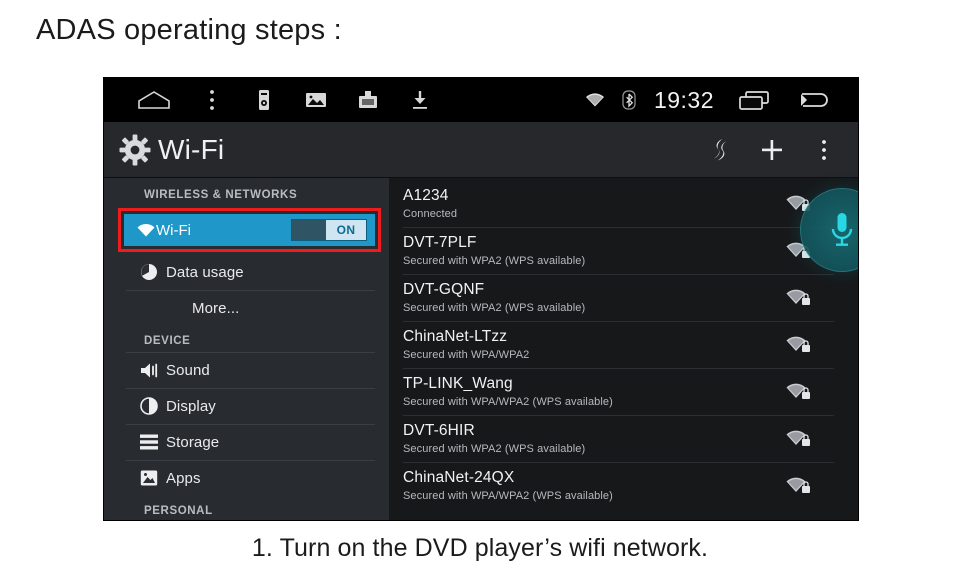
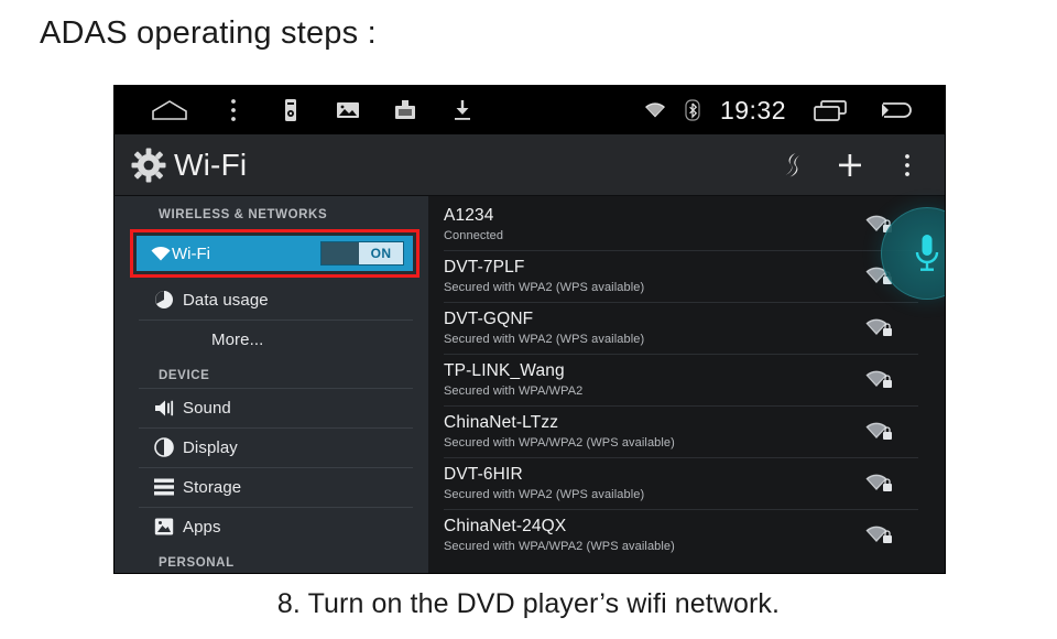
  ADAS operating steps :
  19:32
  Wi-Fi
  WIRELESS & NETWORKS
  Wi-Fi
  ON
  Data usage
  More...
  DEVICE
  Sound
  Display
  Storage
  Apps
  PERSONAL
  A1234
  Connected
  DVT-7PLF
  Secured with WPA2 (WPS available)
  DVT-GQNF
  Secured with WPA2 (WPS available)
- ChinaNet-LTzz
+ TP-LINK_Wang
  Secured with WPA/WPA2
- TP-LINK_Wang
+ ChinaNet-LTzz
  Secured with WPA/WPA2 (WPS available)
  DVT-6HIR
  Secured with WPA2 (WPS available)
  ChinaNet-24QX
  Secured with WPA/WPA2 (WPS available)
- 1. Turn on the DVD player’s wifi network.
+ 8. Turn on the DVD player’s wifi network.
